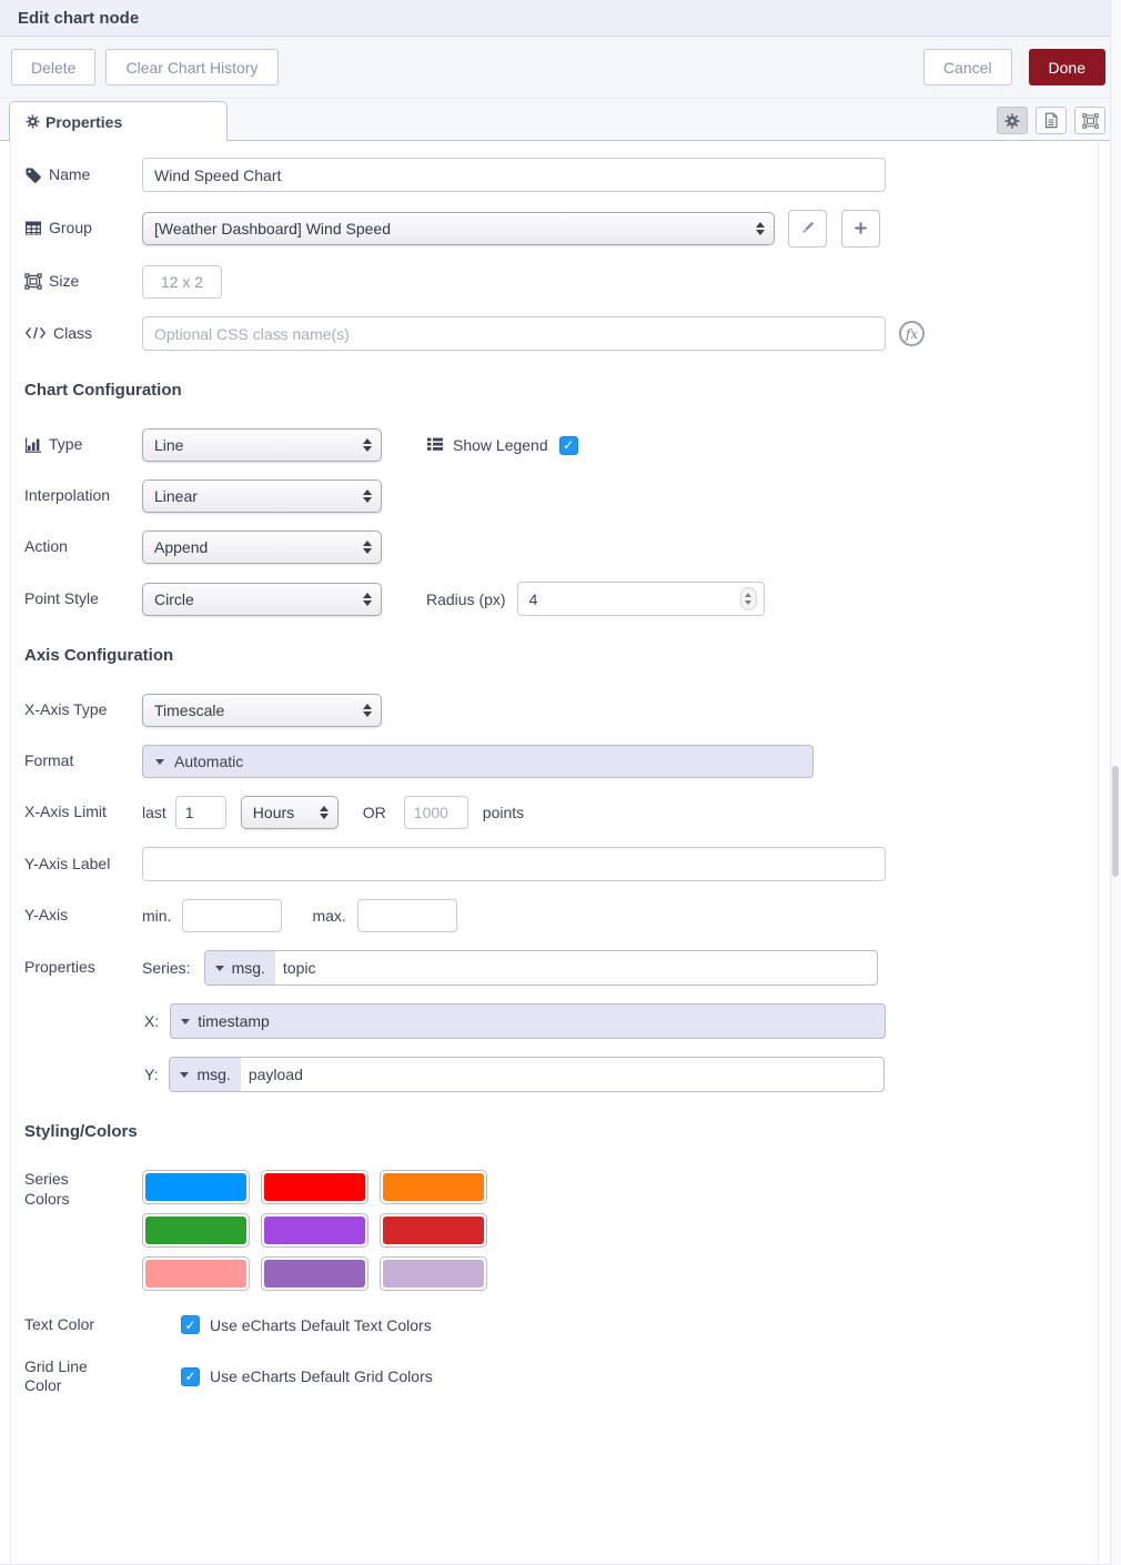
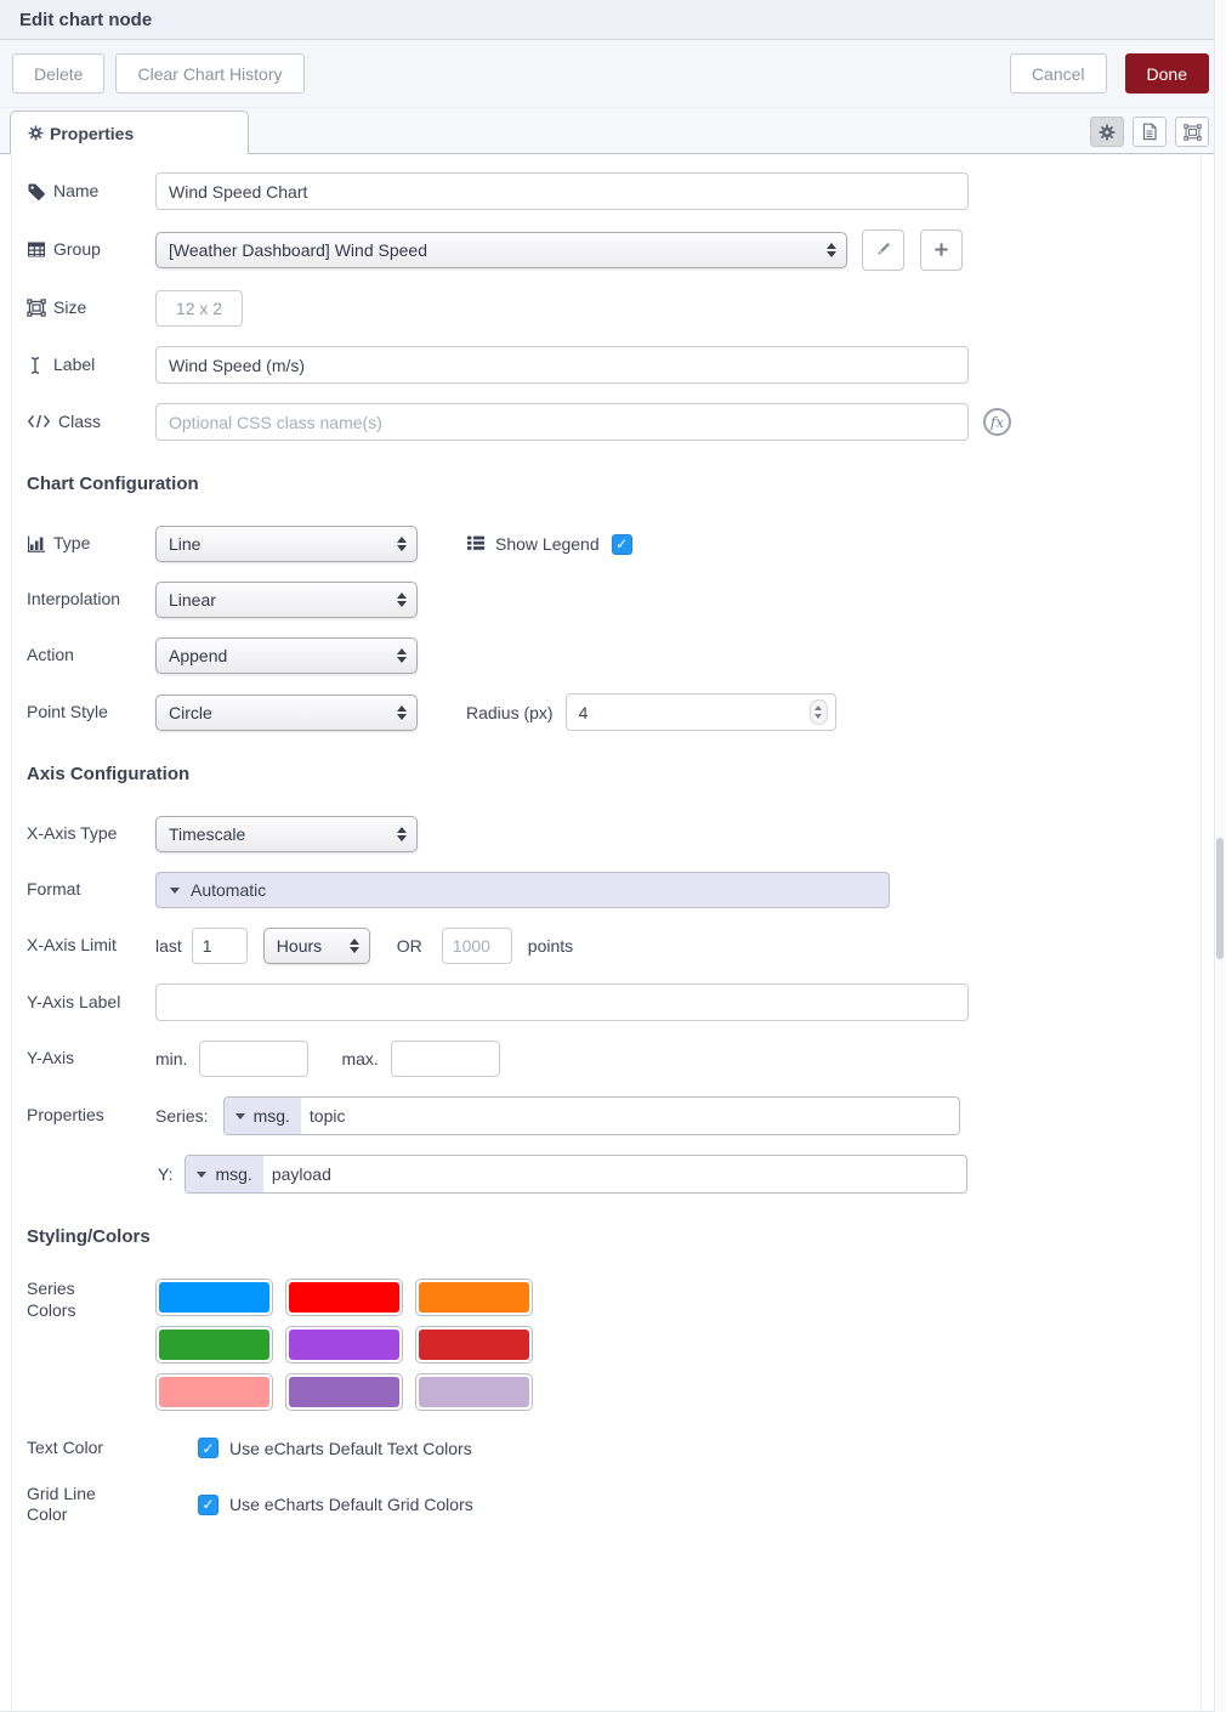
  Edit chart node
  Delete
  Clear Chart History
  Cancel
  Done
  Properties
  Name
  Wind Speed Chart
  Group
  [Weather Dashboard] Wind Speed
  Size
  12 x 2
+ Label
+ Wind Speed (m/s)
  Class
  Optional CSS class name(s)
  fx
  Chart Configuration
  Type
  Line
  Show Legend
  ✓
  Interpolation
  Linear
  Action
  Append
  Point Style
  Circle
  Radius (px)
  4
  Axis Configuration
  X-Axis Type
  Timescale
  Format
  Automatic
  X-Axis Limit
  last
  1
  Hours
  OR
  1000
  points
  Y-Axis Label
  Y-Axis
  min.
  max.
  Properties
  Series:
  msg.
  topic
- X:
- timestamp
  Y:
  msg.
  payload
  Styling/Colors
  Series Colors
  Text Color
  ✓
  Use eCharts Default Text Colors
  Grid Line Color
  ✓
  Use eCharts Default Grid Colors
